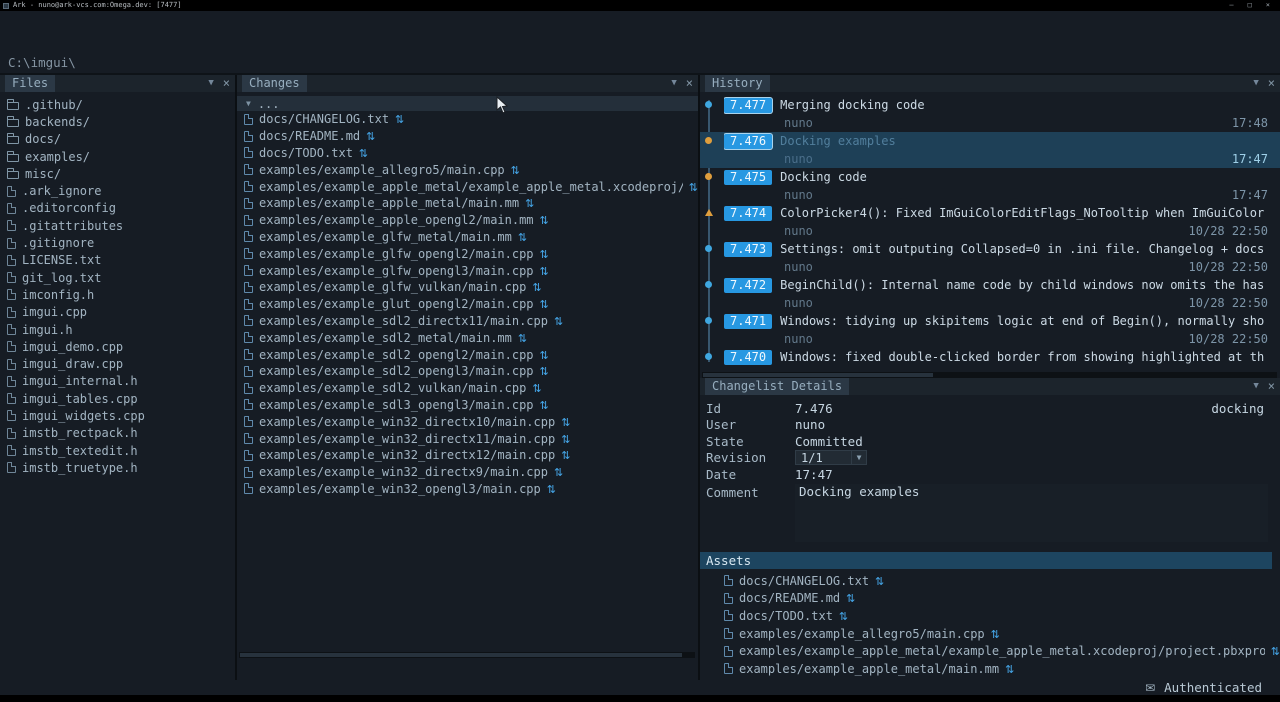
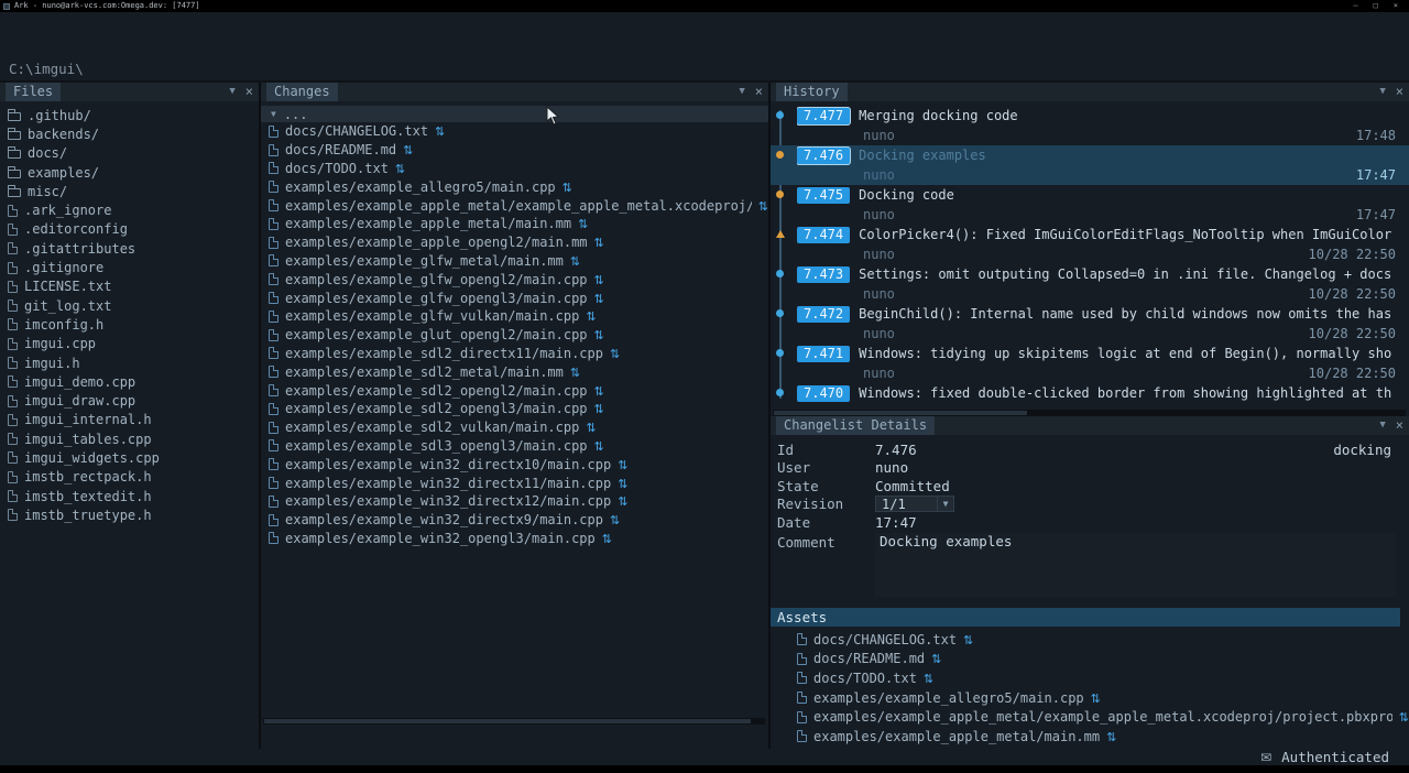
  Ark - nuno@ark-vcs.com:Omega.dev: [7477]
  –
  □
  ×
  C:\imgui\
  Files
  ▼
  ×
  .github/
  backends/
  docs/
  examples/
  misc/
  .ark_ignore
  .editorconfig
  .gitattributes
  .gitignore
  LICENSE.txt
  git_log.txt
  imconfig.h
  imgui.cpp
  imgui.h
  imgui_demo.cpp
  imgui_draw.cpp
  imgui_internal.h
  imgui_tables.cpp
  imgui_widgets.cpp
  imstb_rectpack.h
  imstb_textedit.h
  imstb_truetype.h
  Changes
  ▼
  ×
  ▼
  ...
  docs/CHANGELOG.txt
  docs/README.md
  docs/TODO.txt
  examples/example_allegro5/main.cpp
  examples/example_apple_metal/example_apple_metal.xcodeproj/
  examples/example_apple_metal/main.mm
  examples/example_apple_opengl2/main.mm
  examples/example_glfw_metal/main.mm
  examples/example_glfw_opengl2/main.cpp
  examples/example_glfw_opengl3/main.cpp
  examples/example_glfw_vulkan/main.cpp
  examples/example_glut_opengl2/main.cpp
  examples/example_sdl2_directx11/main.cpp
  examples/example_sdl2_metal/main.mm
  examples/example_sdl2_opengl2/main.cpp
  examples/example_sdl2_opengl3/main.cpp
  examples/example_sdl2_vulkan/main.cpp
  examples/example_sdl3_opengl3/main.cpp
  examples/example_win32_directx10/main.cpp
  examples/example_win32_directx11/main.cpp
  examples/example_win32_directx12/main.cpp
  examples/example_win32_directx9/main.cpp
  examples/example_win32_opengl3/main.cpp
  History
  ▼
  ×
  7.477
  Merging docking code
  nuno
  17:48
  7.476
  Docking examples
  nuno
  17:47
  7.475
  Docking code
  nuno
  17:47
  7.474
  ColorPicker4(): Fixed ImGuiColorEditFlags_NoTooltip when ImGuiColor
  nuno
  10/28 22:50
  7.473
  Settings: omit outputing Collapsed=0 in .ini file. Changelog + docs
  nuno
  10/28 22:50
  7.472
- BeginChild(): Internal name code by child windows now omits the has
+ BeginChild(): Internal name used by child windows now omits the has
  nuno
  10/28 22:50
  7.471
  Windows: tidying up skipitems logic at end of Begin(), normally sho
  nuno
  10/28 22:50
  7.470
  Windows: fixed double-clicked border from showing highlighted at th
  Changelist Details
  ▼
  ×
  Id
  7.476
  docking
  User
  nuno
  State
  Committed
  Revision
  1/1
  ▼
  Date
  17:47
  Comment
  Docking examples
  Assets
  docs/CHANGELOG.txt
  docs/README.md
  docs/TODO.txt
  examples/example_allegro5/main.cpp
  examples/example_apple_metal/example_apple_metal.xcodeproj/project.pbxpro
  examples/example_apple_metal/main.mm
  ✉
  Authenticated
